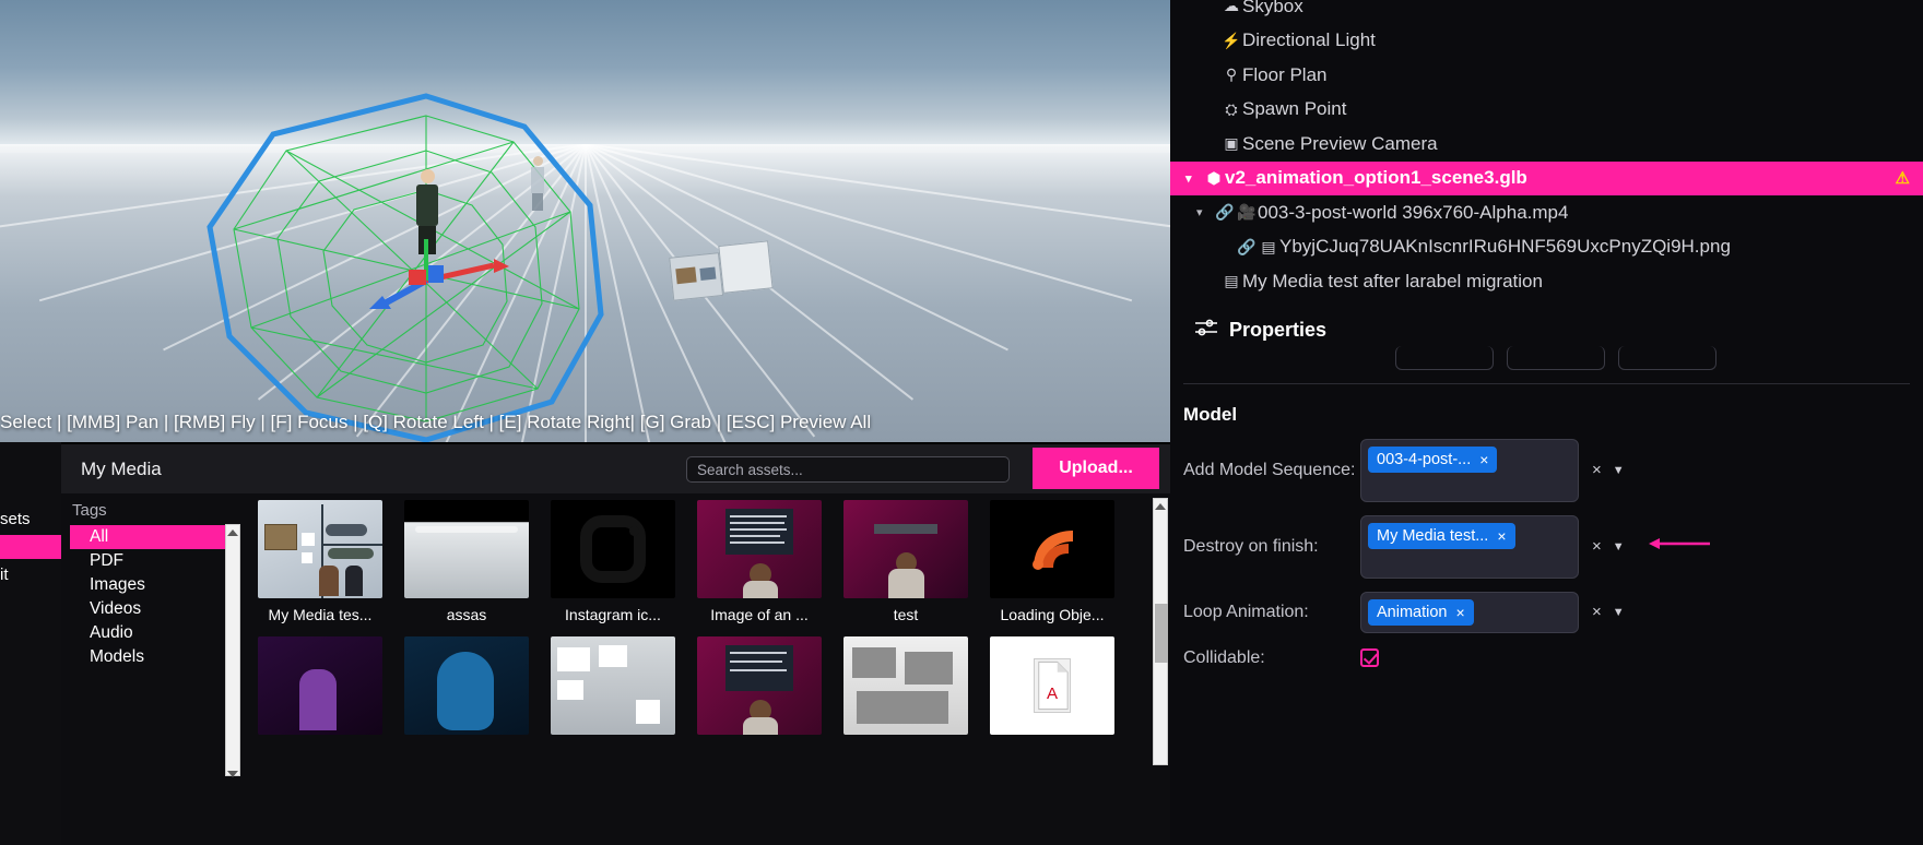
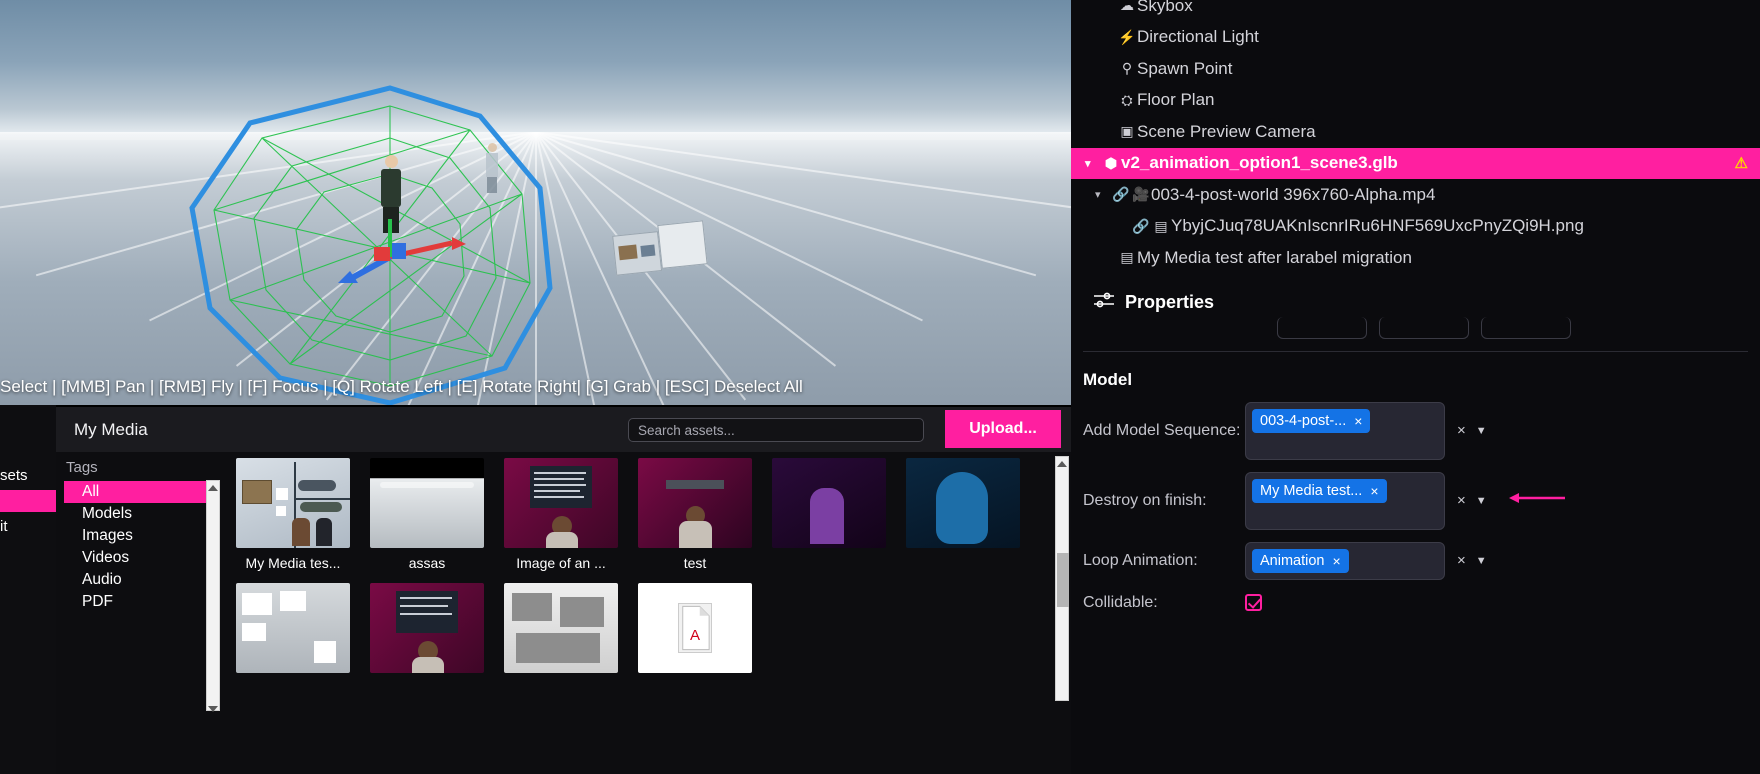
- Select | [MMB] Pan | [RMB] Fly | [F] Focus | [Q] Rotate Left | [E] Rotate Right| [G] Grab | [ESC] Preview All
+ Select | [MMB] Pan | [RMB] Fly | [F] Focus | [Q] Rotate Left | [E] Rotate Right| [G] Grab | [ESC] Deselect All
  sets
  it
  My Media
  Search assets...
  Upload...
  Tags
  All
- PDF
+ Models
  Images
  Videos
  Audio
- Models
+ PDF
  My Media tes...
  assas
- Instagram ic...
  Image of an ...
  test
- Loading Obje...
  A
  ☁
  Skybox
  ⚡
  Directional Light
  ⚲
- Floor Plan
+ Spawn Point
  ⛭
- Spawn Point
+ Floor Plan
  ▣
  Scene Preview Camera
  ▾
  ⬢
  v2_animation_option1_scene3.glb
  ⚠
  ▾
  🔗
  🎥
- 003-3-post-world 396x760-Alpha.mp4
+ 003-4-post-world 396x760-Alpha.mp4
  🔗
  ▤
  YbyjCJuq78UAKnIscnrIRu6HNF569UxcPnyZQi9H.png
  ▤
  My Media test after larabel migration
  Properties
  Model
  Add Model Sequence:
  003-4-post-...
  ×
  ×
  ▼
  Destroy on finish:
  My Media test...
  ×
  ×
  ▼
  Loop Animation:
  Animation
  ×
  ×
  ▼
  Collidable:
